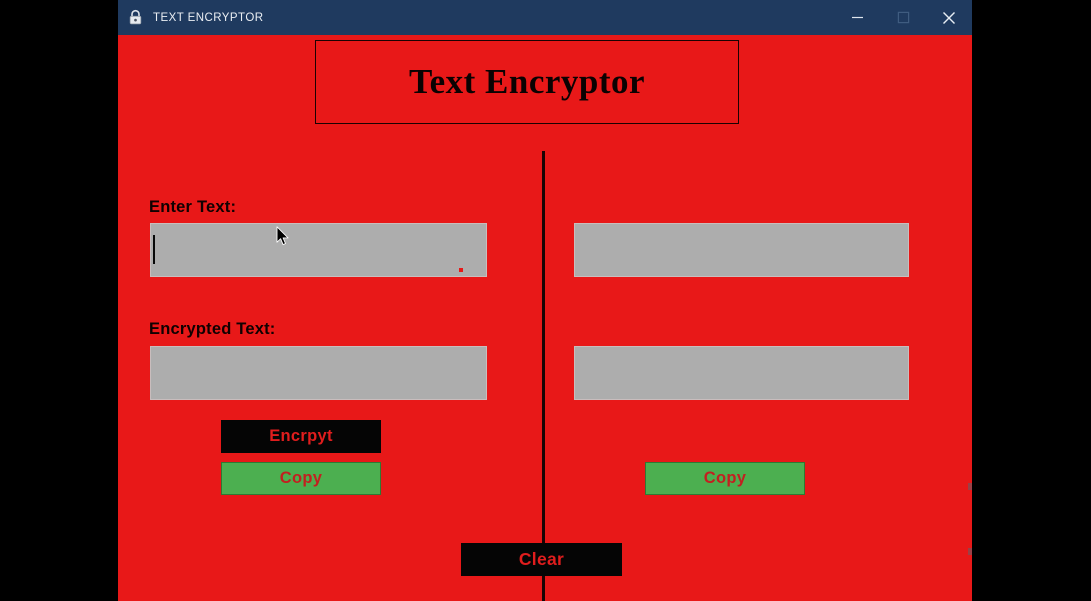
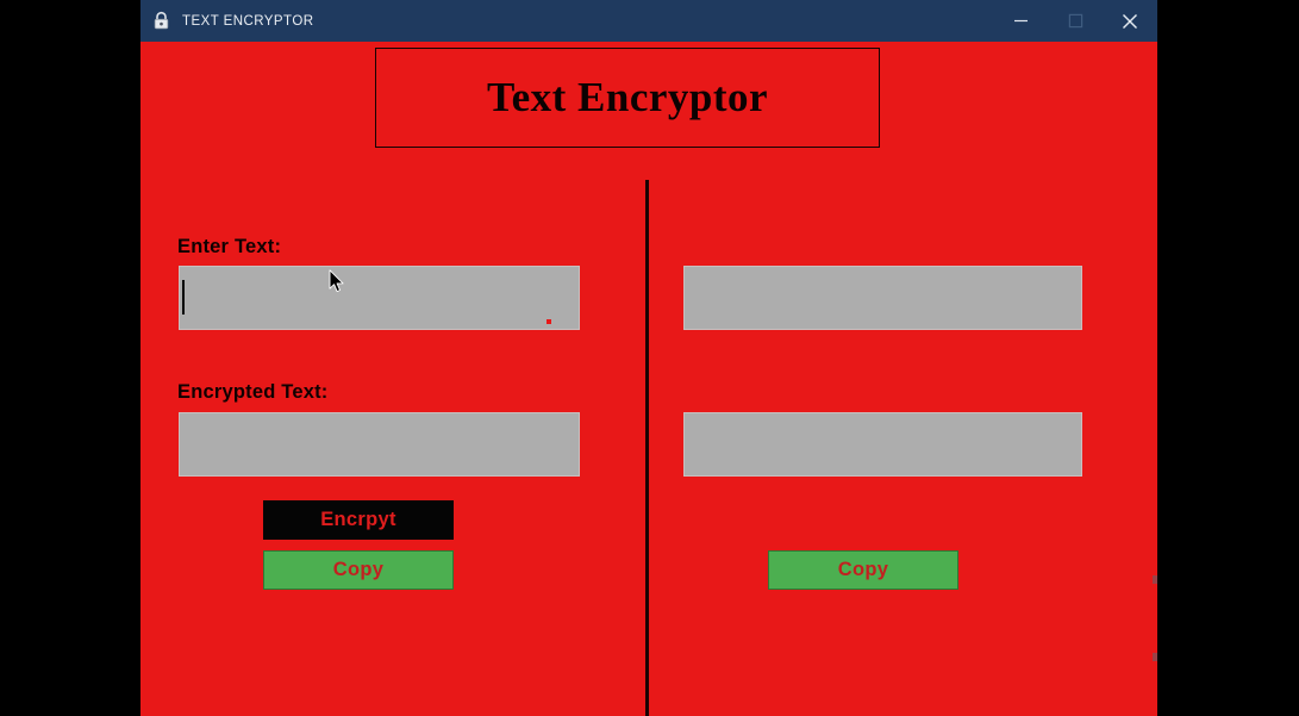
  TEXT ENCRYPTOR
  Text Encryptor
  Enter Text:
  Encrypted Text:
  Encrpyt
  Copy
  Copy
- Clear
